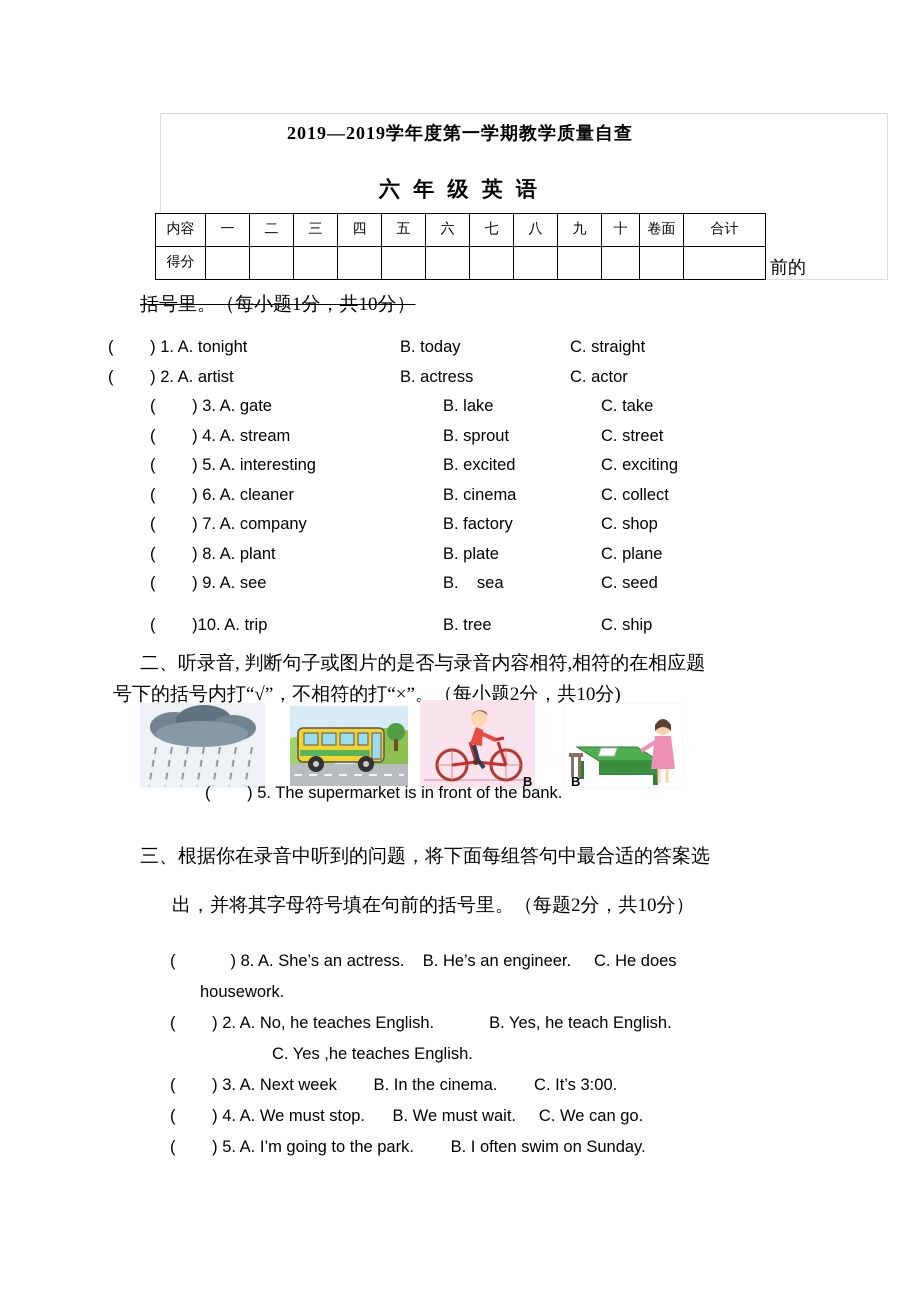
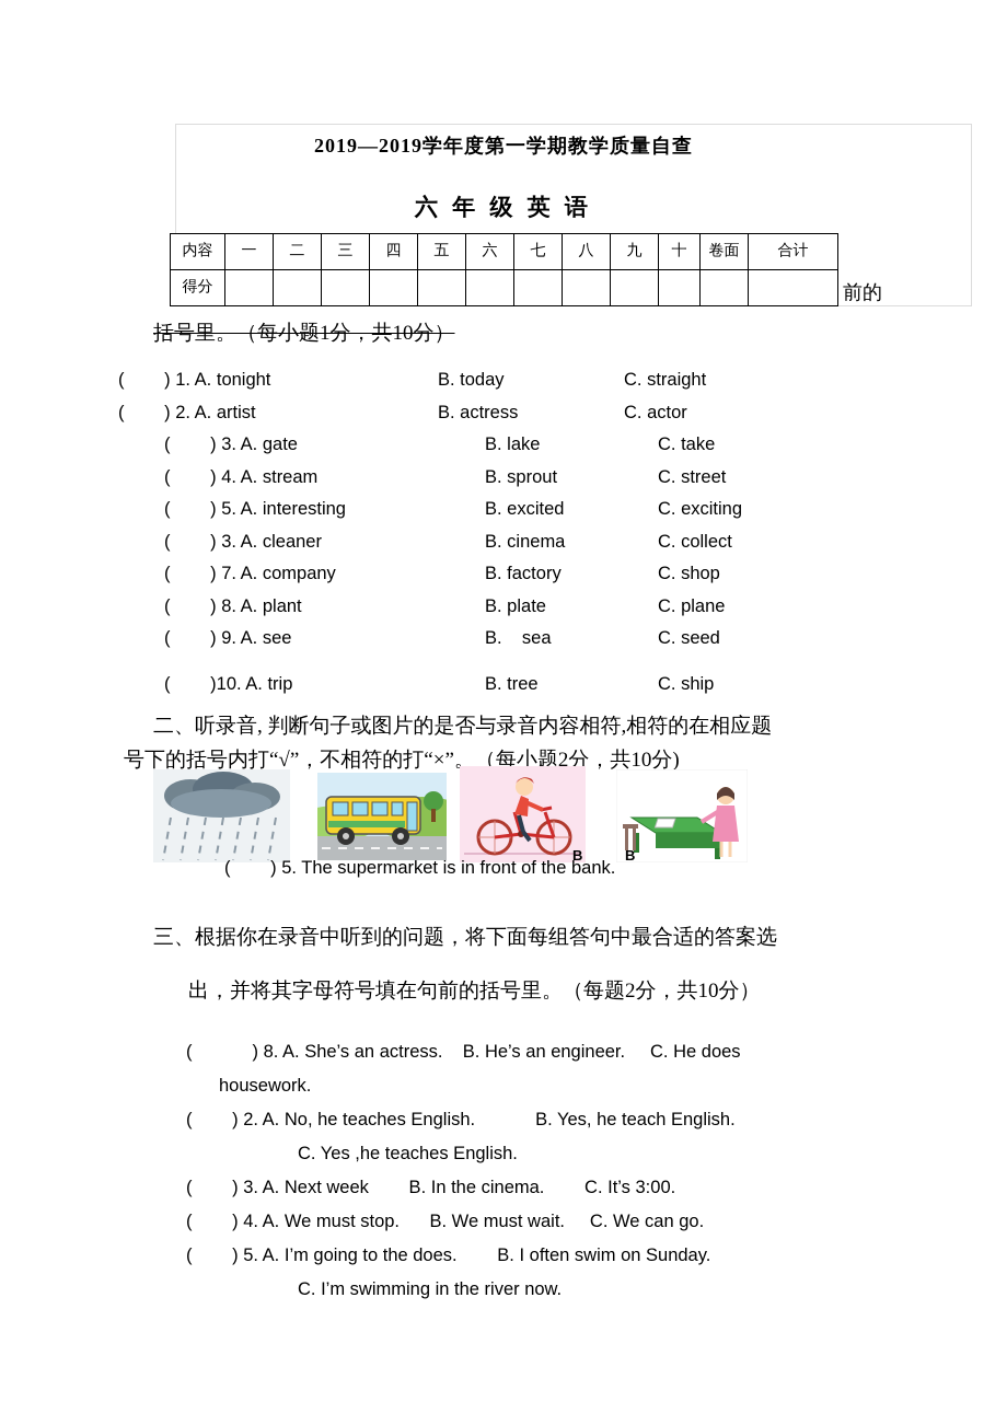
  2019—2019学年度第一学期教学质量自查
  六 年 级 英 语
  内容
  一
  二
  三
  四
  五
  六
  七
  八
  九
  十
  卷面
  合计
  得分
  前的
  括号里。（每小题1分，共10分）
  ( ) 1. A. tonight
  B. today
  C. straight
  ( ) 2. A. artist
  B. actress
  C. actor
  ( ) 3. A. gate
  B. lake
  C. take
  ( ) 4. A. stream
  B. sprout
  C. street
  ( ) 5. A. interesting
  B. excited
  C. exciting
- ( ) 6. A. cleaner
+ ( ) 3. A. cleaner
  B. cinema
  C. collect
  ( ) 7. A. company
  B. factory
  C. shop
  ( ) 8. A. plant
  B. plate
  C. plane
  ( ) 9. A. see
  B. sea
  C. seed
  ( )10. A. trip
  B. tree
  C. ship
  二、听录音, 判断句子或图片的是否与录音内容相符,相符的在相应题
  号下的括号内打“√”，不相符的打“×”。（每小题2分，共10分)
  B
  B
  ( ) 5. The supermarket is in front of the bank.
  三、根据你在录音中听到的问题，将下面每组答句中最合适的答案选
  出，并将其字母符号填在句前的括号里。（每题2分，共10分）
  ( ) 8. A. She’s an actress. B. He’s an engineer. C. He does
  housework.
  ( ) 2. A. No, he teaches English. B. Yes, he teach English.
  C. Yes ,he teaches English.
  ( ) 3. A. Next week B. In the cinema. C. It’s 3:00.
  ( ) 4. A. We must stop. B. We must wait. C. We can go.
- ( ) 5. A. I’m going to the park. B. I often swim on Sunday.
+ ( ) 5. A. I’m going to the does. B. I often swim on Sunday.
+ C. I’m swimming in the river now.
